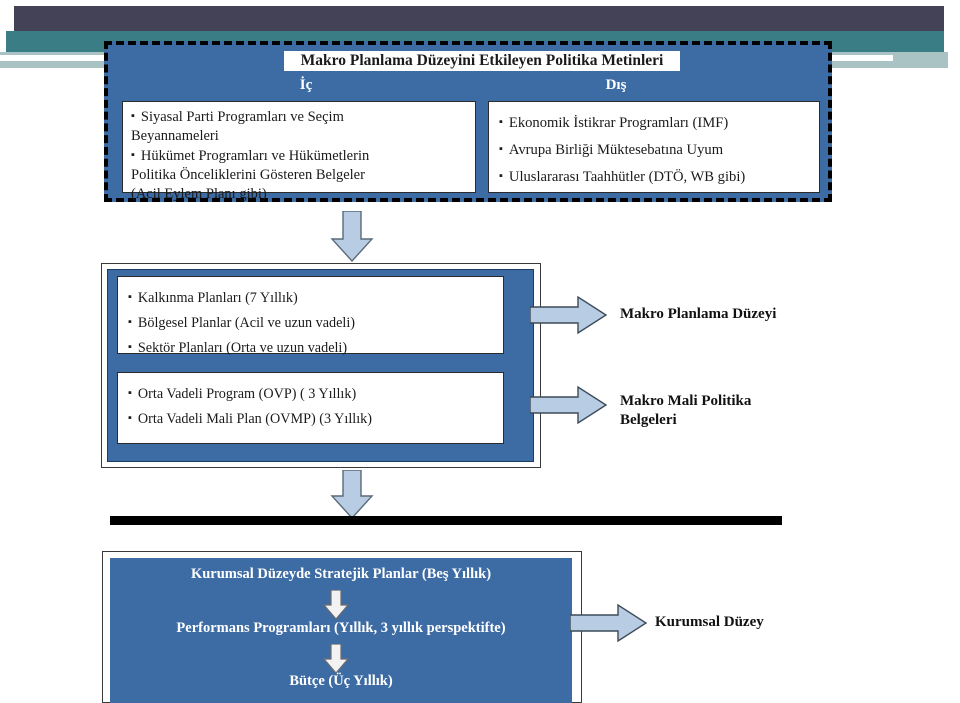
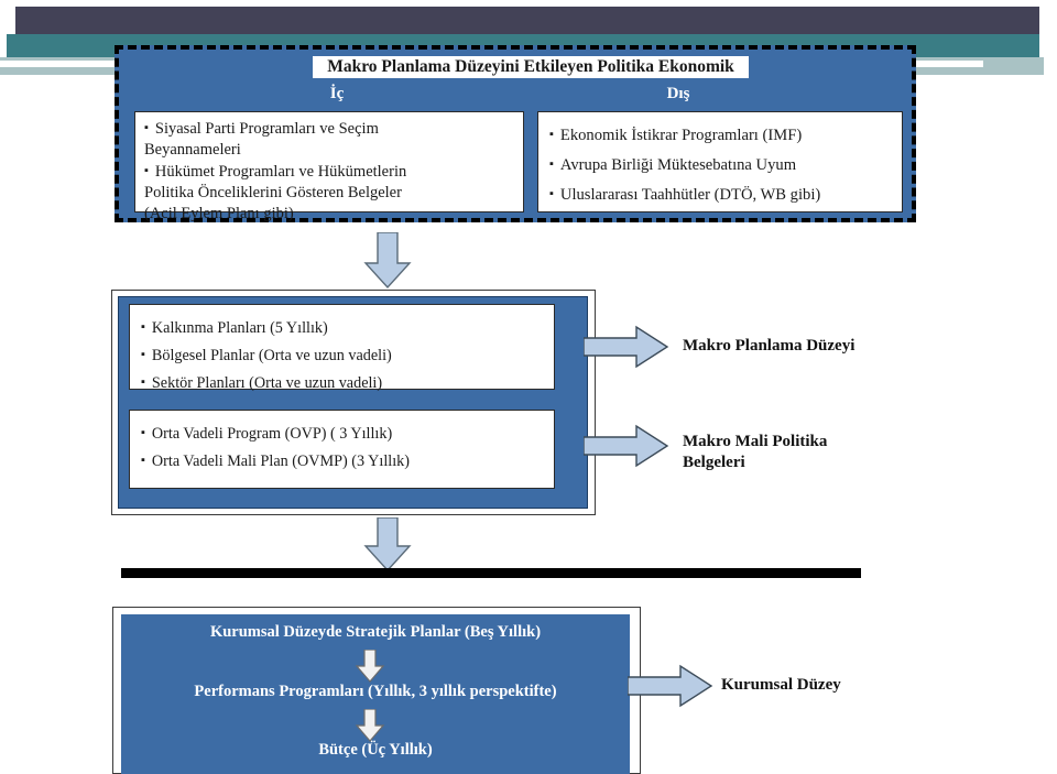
- Makro Planlama Düzeyini Etkileyen Politika Metinleri
+ Makro Planlama Düzeyini Etkileyen Politika Ekonomik
  İç
  Dış
  Siyasal Parti Programları ve Seçim
  Beyannameleri
  Hükümet Programları ve Hükümetlerin
  Politika Önceliklerini Gösteren Belgeler
  (Acil Eylem Planı gibi)
  Ekonomik İstikrar Programları (IMF)
  Avrupa Birliği Müktesebatına Uyum
  Uluslararası Taahhütler (DTÖ, WB gibi)
- Kalkınma Planları (7 Yıllık)
+ Kalkınma Planları (5 Yıllık)
- Bölgesel Planlar (Acil ve uzun vadeli)
+ Bölgesel Planlar (Orta ve uzun vadeli)
  Sektör Planları (Orta ve uzun vadeli)
  Orta Vadeli Program (OVP) ( 3 Yıllık)
  Orta Vadeli Mali Plan (OVMP) (3 Yıllık)
  Makro Planlama Düzeyi
  Makro Mali Politika
  Belgeleri
  Kurumsal Düzeyde Stratejik Planlar (Beş Yıllık)
  Performans Programları (Yıllık, 3 yıllık perspektifte)
  Bütçe (Üç Yıllık)
  Kurumsal Düzey
